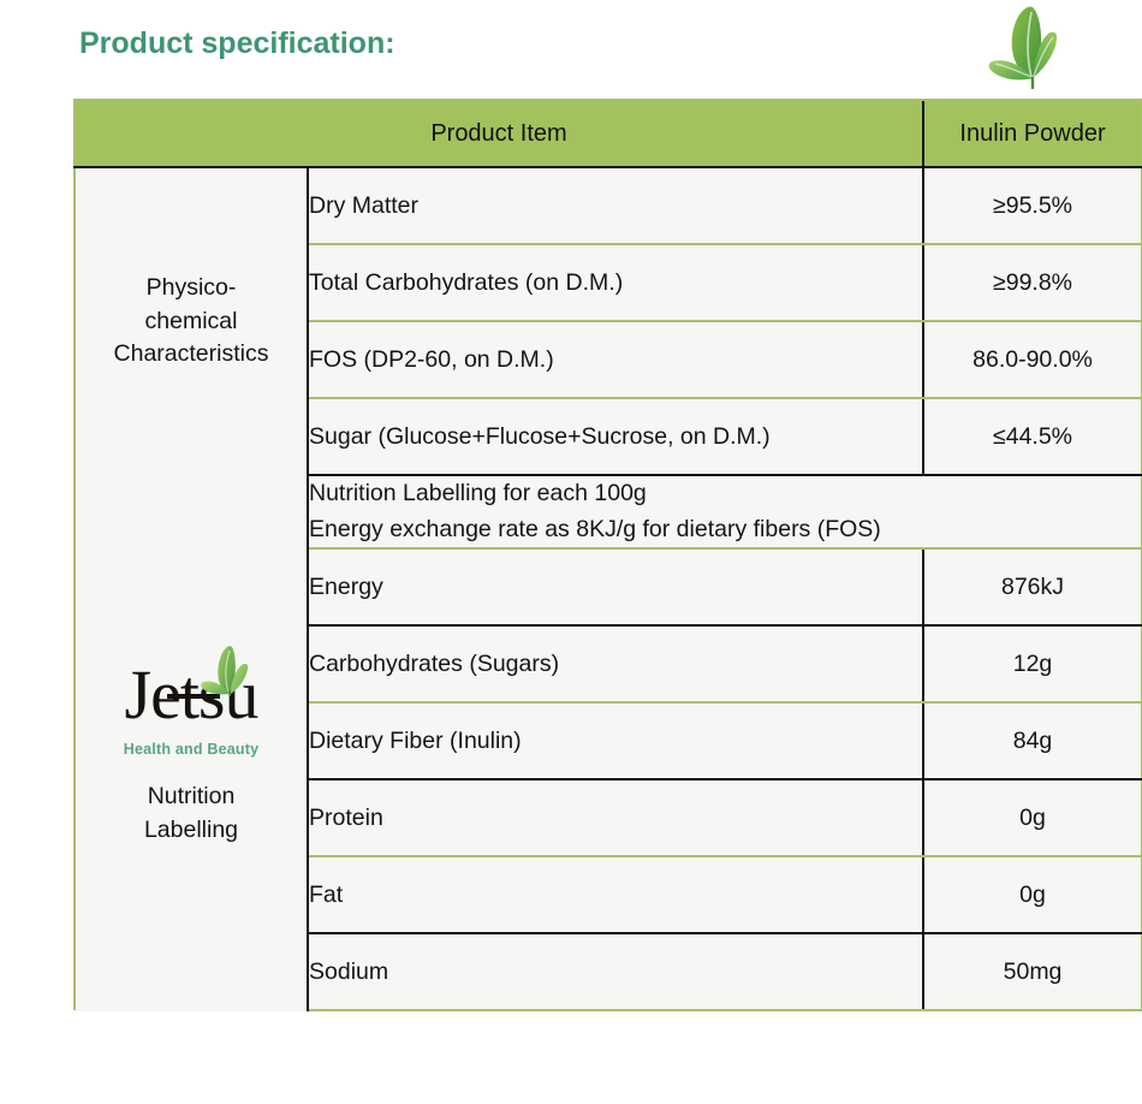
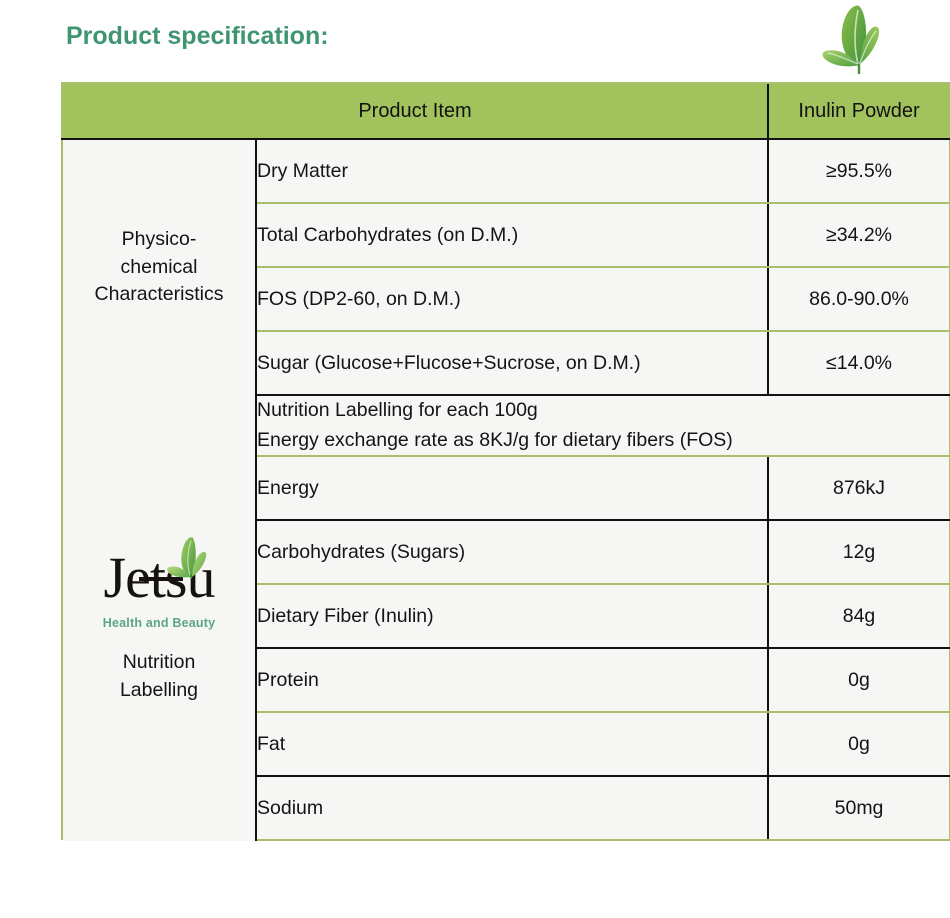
  Product specification:
  Product Item	Inulin Powder
  Physico- chemical Characteristics	Dry Matter	≥95.5%
- Total Carbohydrates (on D.M.)	≥99.8%
+ Total Carbohydrates (on D.M.)	≥34.2%
  FOS (DP2-60, on D.M.)	86.0-90.0%
- Sugar (Glucose+Flucose+Sucrose, on D.M.)	≤44.5%
+ Sugar (Glucose+Flucose+Sucrose, on D.M.)	≤14.0%
  Jeu Health and Beauty Nutrition Labelling	Nutrition Labelling for each 100g Energy exchange rate as 8KJ/g for dietary fibers (FOS)
  Energy	876kJ
  Carbohydrates (Sugars)	12g
  Dietary Fiber (Inulin)	84g
  Protein	0g
  Fat	0g
  Sodium	50mg
